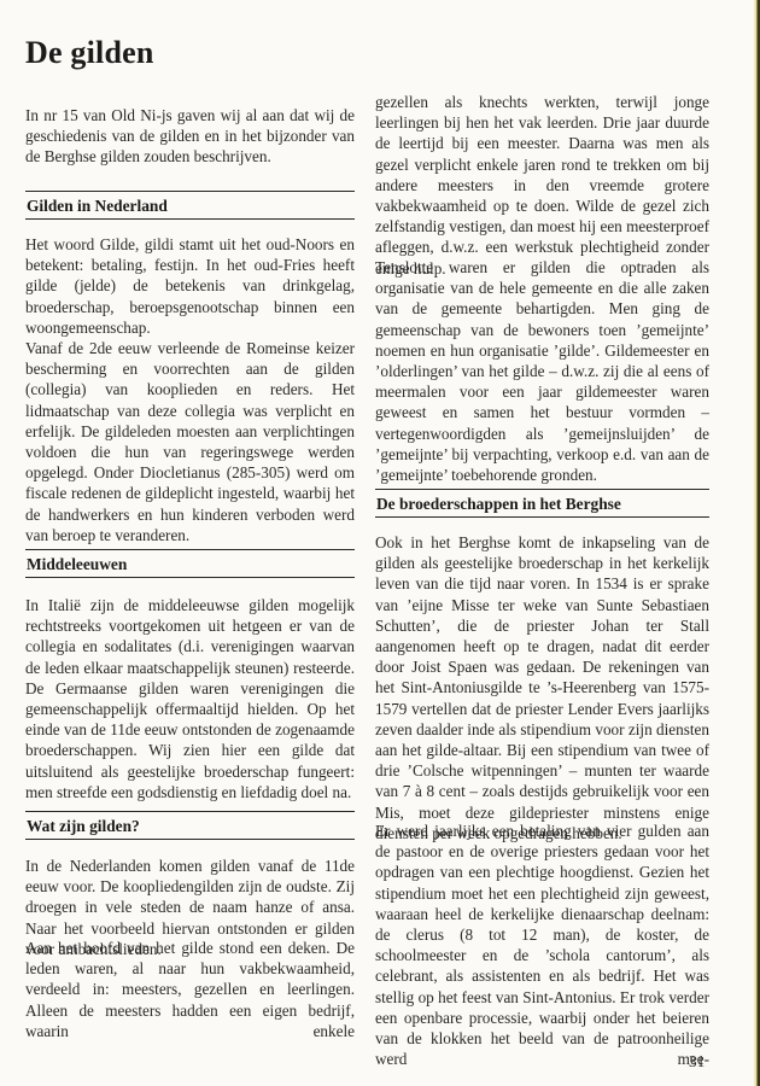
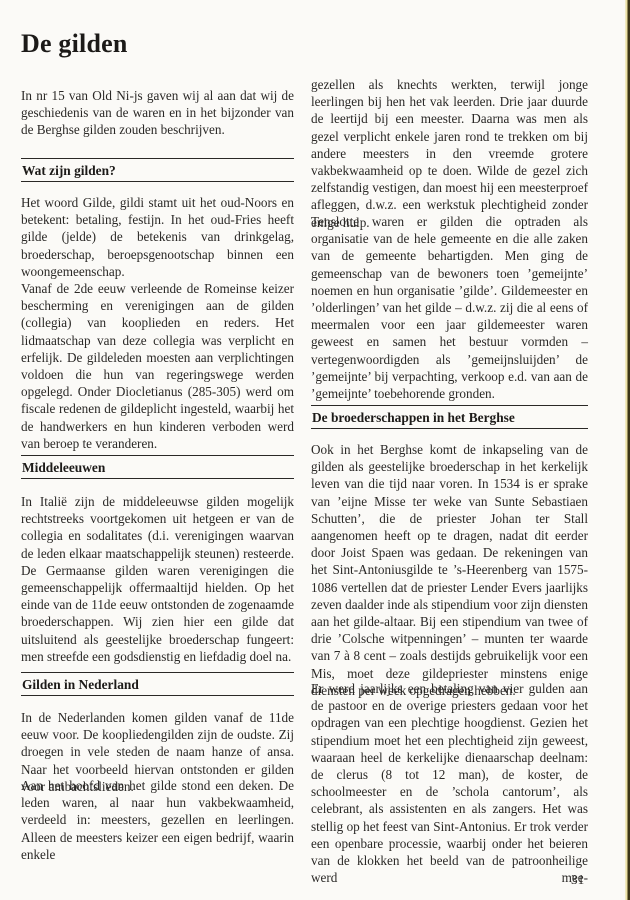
  De gilden
- In nr 15 van Old Ni-js gaven wij al aan dat wij de geschiedenis van de gilden en in het bijzonder van de Berghse gilden zouden beschrijven.
+ In nr 15 van Old Ni-js gaven wij al aan dat wij de geschiedenis van de waren en in het bijzonder van de Berghse gilden zouden beschrijven.
- Gilden in Nederland
+ Wat zijn gilden?
  Het woord Gilde, gildi stamt uit het oud-Noors en betekent: betaling, festijn. In het oud-Fries heeft gilde (jelde) de betekenis van drinkgelag, broederschap, beroepsgenootschap binnen een woongemeenschap.
- Vanaf de 2de eeuw verleende de Romeinse keizer bescherming en voorrechten aan de gilden (collegia) van kooplieden en reders. Het lidmaatschap van deze collegia was verplicht en erfelijk. De gildeleden moesten aan verplichtingen voldoen die hun van regeringswege werden opgelegd. Onder Diocletianus (285-305) werd om fiscale redenen de gildeplicht ingesteld, waarbij het de handwerkers en hun kinderen verboden werd van beroep te veranderen.
+ Vanaf de 2de eeuw verleende de Romeinse keizer bescherming en verenigingen aan de gilden (collegia) van kooplieden en reders. Het lidmaatschap van deze collegia was verplicht en erfelijk. De gildeleden moesten aan verplichtingen voldoen die hun van regeringswege werden opgelegd. Onder Diocletianus (285-305) werd om fiscale redenen de gildeplicht ingesteld, waarbij het de handwerkers en hun kinderen verboden werd van beroep te veranderen.
  Middeleeuwen
  In Italië zijn de middeleeuwse gilden mogelijk rechtstreeks voortgekomen uit hetgeen er van de collegia en sodalitates (d.i. verenigingen waarvan de leden elkaar maatschappelijk steunen) resteerde. De Germaanse gilden waren verenigingen die gemeenschappelijk offermaaltijd hielden. Op het einde van de 11de eeuw ontstonden de zogenaamde broederschappen. Wij zien hier een gilde dat uitsluitend als geestelijke broederschap fungeert: men streefde een godsdienstig en liefdadig doel na.
- Wat zijn gilden?
+ Gilden in Nederland
  In de Nederlanden komen gilden vanaf de 11de eeuw voor. De kooplieden­gilden zijn de oudste. Zij droegen in vele steden de naam hanze of ansa. Naar het voorbeeld hiervan ontstonden er gilden voor ambachtslieden.
- Aan het hoofd van het gilde stond een deken. De leden waren, al naar hun vakbekwaamheid, verdeeld in: meesters, gezellen en leerlingen. Alleen de meesters hadden een eigen bedrijf, waarin enkele
+ Aan het hoofd van het gilde stond een deken. De leden waren, al naar hun vakbekwaamheid, verdeeld in: meesters, gezellen en leerlingen. Alleen de meesters keizer een eigen bedrijf, waarin enkele
  gezellen als knechts werkten, terwijl jonge leerlingen bij hen het vak leerden. Drie jaar duurde de leertijd bij een meester. Daarna was men als gezel verplicht enkele jaren rond te trekken om bij andere meesters in den vreemde grotere vakbekwaamheid op te doen. Wilde de gezel zich zelfstandig vestigen, dan moest hij een meesterproef afleggen, d.w.z. een werkstuk plechtigheid zonder enige hulp.
  Tenslotte waren er gilden die optraden als organisatie van de hele gemeente en die alle zaken van de gemeente behartigden. Men ging de gemeenschap van de bewoners toen ’gemeijnte’ noemen en hun organisatie ’gilde’. Gildemeester en ’olderlingen’ van het gilde – d.w.z. zij die al eens of meermalen voor een jaar gildemeester waren geweest en samen het bestuur vormden – vertegenwoordigden als ’gemeijnsluijden’ de ’gemeijnte’ bij verpachting, verkoop e.d. van aan de ’gemeijnte’ toebehorende gronden.
  De broederschappen in het Berghse
- Ook in het Berghse komt de inkapseling van de gilden als geestelijke broederschap in het kerkelijk leven van die tijd naar voren. In 1534 is er sprake van ’eijne Misse ter weke van Sunte Sebastiaen Schutten’, die de priester Johan ter Stall aangenomen heeft op te dragen, nadat dit eerder door Joist Spaen was gedaan. De rekeningen van het Sint-Antoniusgilde te ’s-Heerenberg van 1575-1579 vertellen dat de priester Lender Evers jaarlijks zeven daalder inde als stipendium voor zijn diensten aan het gilde-altaar. Bij een stipendium van twee of drie ’Colsche witpenningen’ – munten ter waarde van 7 à 8 cent – zoals destijds gebruikelijk voor een Mis, moet deze gildepriester minstens enige diensten per week opgedragen hebben.
+ Ook in het Berghse komt de inkapseling van de gilden als geestelijke broederschap in het kerkelijk leven van die tijd naar voren. In 1534 is er sprake van ’eijne Misse ter weke van Sunte Sebastiaen Schutten’, die de priester Johan ter Stall aangenomen heeft op te dragen, nadat dit eerder door Joist Spaen was gedaan. De rekeningen van het Sint-Antoniusgilde te ’s-Heerenberg van 1575-1086 vertellen dat de priester Lender Evers jaarlijks zeven daalder inde als stipendium voor zijn diensten aan het gilde-altaar. Bij een stipendium van twee of drie ’Colsche witpenningen’ – munten ter waarde van 7 à 8 cent – zoals destijds gebruikelijk voor een Mis, moet deze gildepriester minstens enige diensten per week opgedragen hebben.
- Er werd jaarlijks een betaling van vier gulden aan de pastoor en de overige priesters gedaan voor het opdragen van een plechtige hoogdienst. Gezien het stipendium moet het een plechtigheid zijn geweest, waaraan heel de kerkelijke dienaarschap deelnam: de clerus (8 tot 12 man), de koster, de schoolmeester en de ’schola cantorum’, als celebrant, als assistenten en als bedrijf. Het was stellig op het feest van Sint-Antonius. Er trok verder een openbare processie, waarbij onder het beieren van de klokken het beeld van de patroonheilige werd mee-
+ Er werd jaarlijks een betaling van vier gulden aan de pastoor en de overige priesters gedaan voor het opdragen van een plechtige hoogdienst. Gezien het stipendium moet het een plechtigheid zijn geweest, waaraan heel de kerkelijke dienaarschap deelnam: de clerus (8 tot 12 man), de koster, de schoolmeester en de ’schola cantorum’, als celebrant, als assistenten en als zangers. Het was stellig op het feest van Sint-Antonius. Er trok verder een openbare processie, waarbij onder het beieren van de klokken het beeld van de patroonheilige werd mee-
  31
